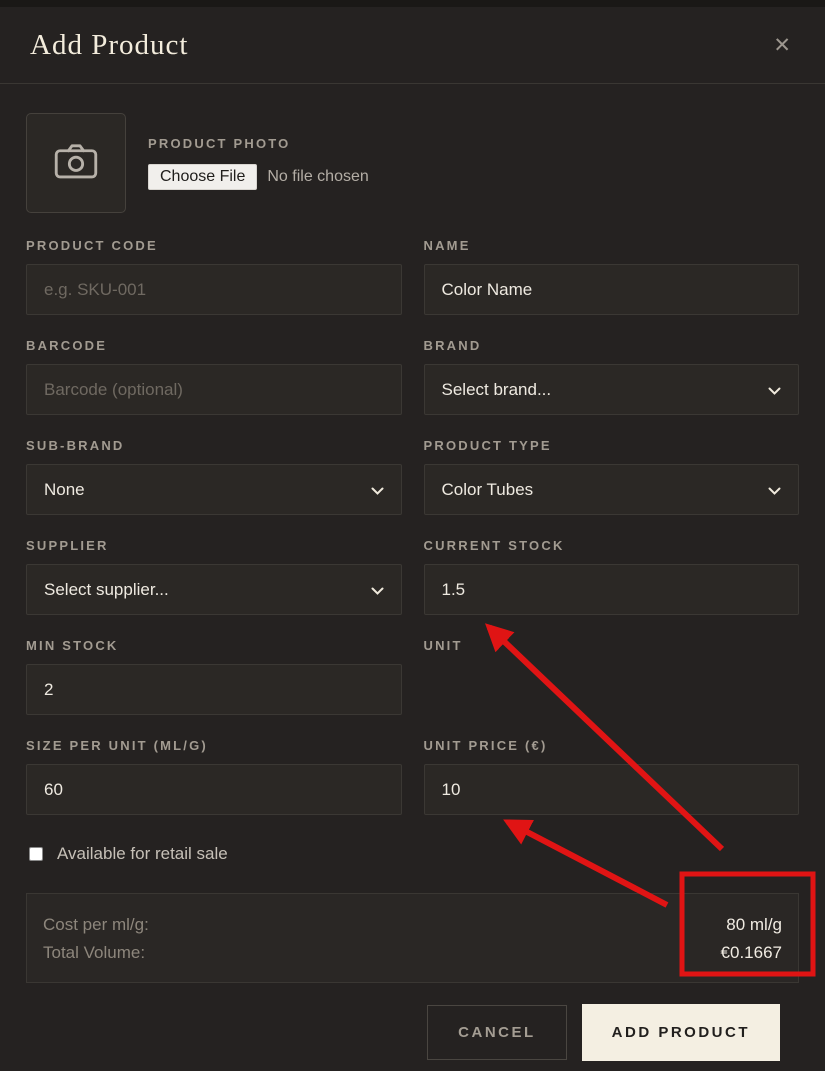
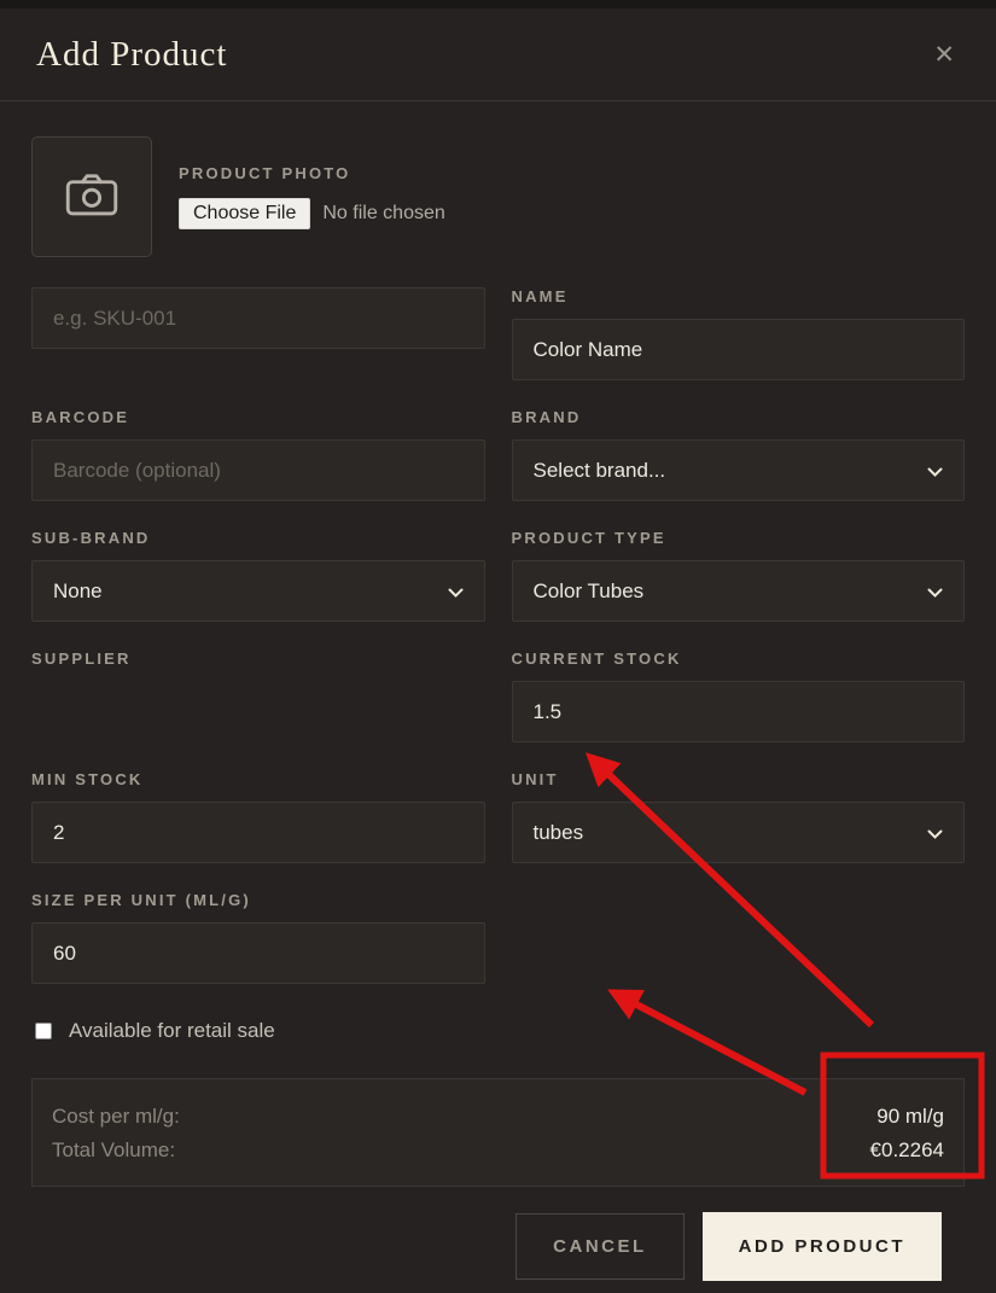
  Add Product
  ✕
  PRODUCT PHOTO
  Choose File
  No file chosen
- PRODUCT CODE
  e.g. SKU-001
  NAME
  Color Name
  BARCODE
  Barcode (optional)
  BRAND
  Select brand...
  SUB-BRAND
  None
  PRODUCT TYPE
  Color Tubes
  SUPPLIER
- Select supplier...
  CURRENT STOCK
  1.5
  MIN STOCK
  2
  UNIT
+ tubes
  SIZE PER UNIT (ML/G)
  60
- UNIT PRICE (€)
- 10
  Available for retail sale
  Cost per ml/g:
- 80 ml/g
+ 90 ml/g
  Total Volume:
- €0.1667
+ €0.2264
  CANCEL
  ADD PRODUCT
